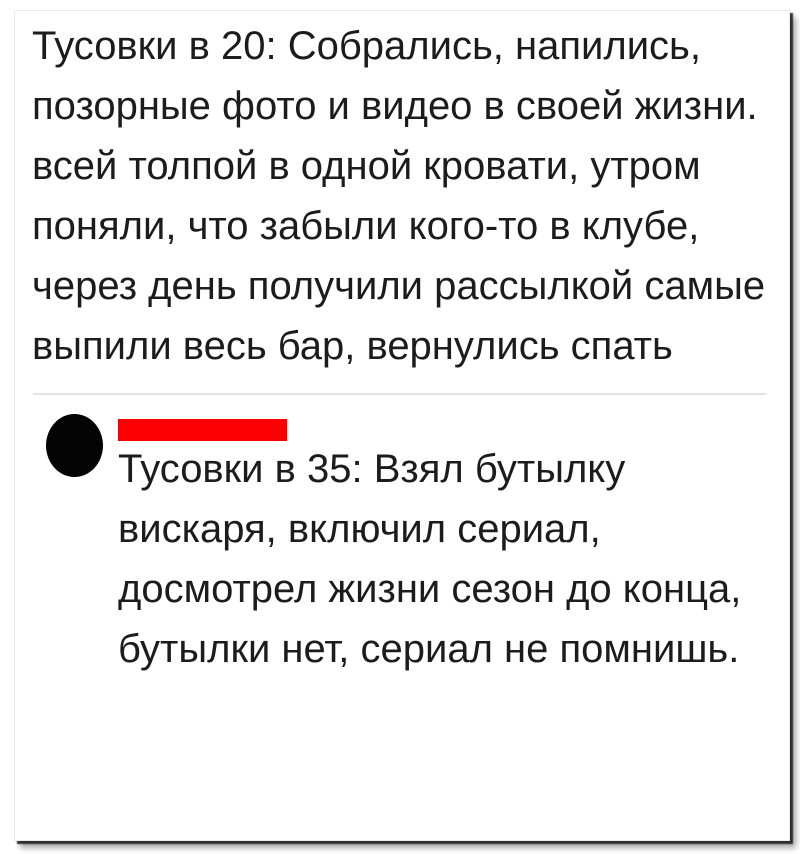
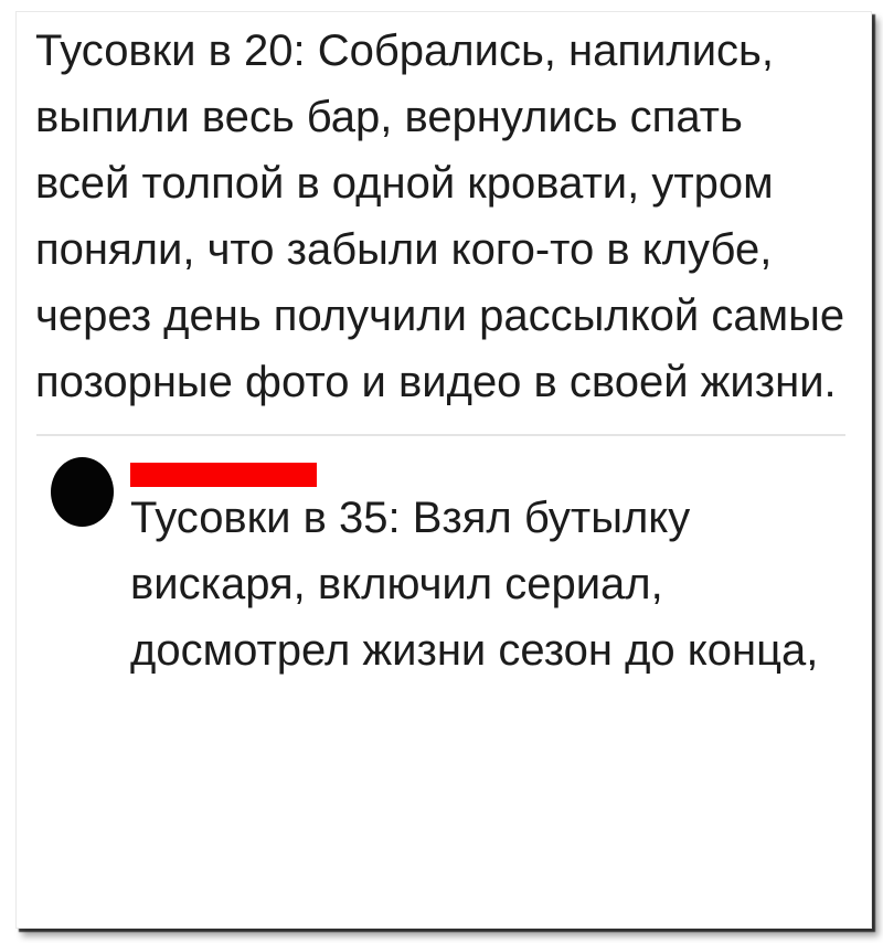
  Тусовки в 20: Собрались, напились,
- позорные фото и видео в своей жизни.
+ выпили весь бар, вернулись спать
  всей толпой в одной кровати, утром
  поняли, что забыли кого-то в клубе,
  через день получили рассылкой самые
- выпили весь бар, вернулись спать
+ позорные фото и видео в своей жизни.
  Тусовки в 35: Взял бутылку
  вискаря, включил сериал,
  досмотрел жизни сезон до конца,
- бутылки нет, сериал не помнишь.
